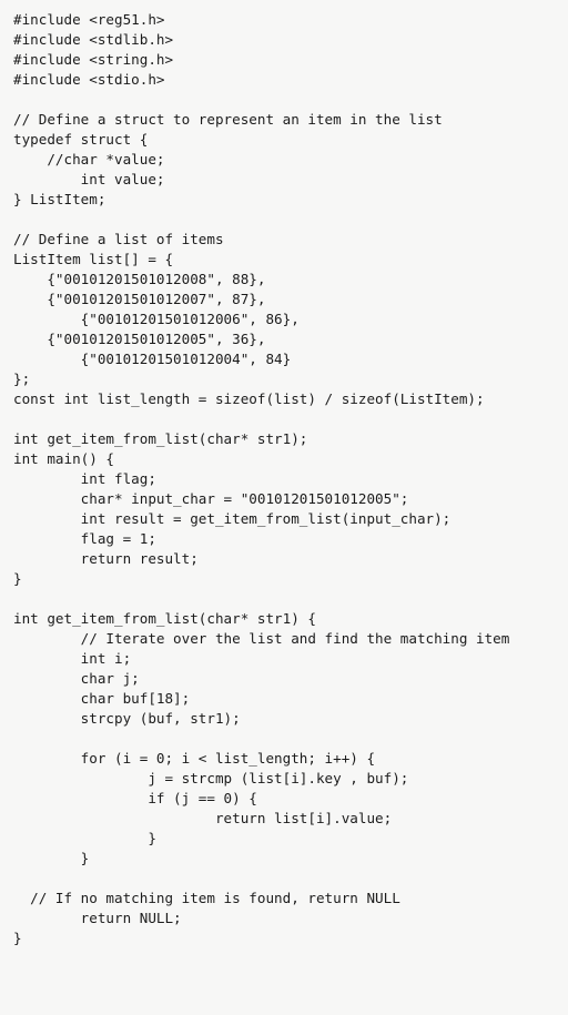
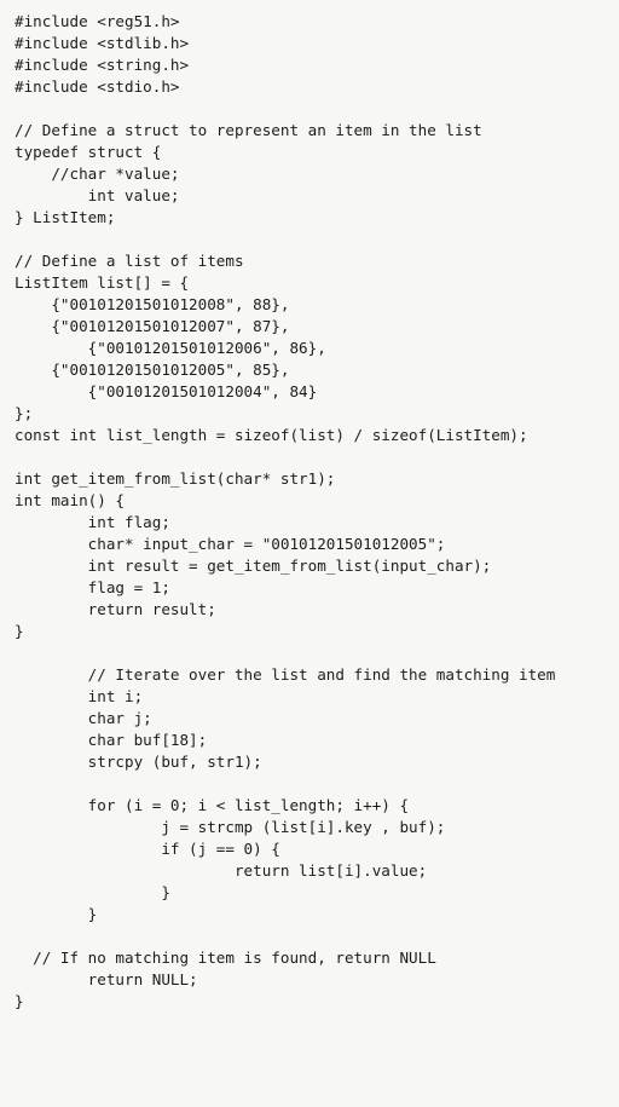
  #include <reg51.h>
  #include <stdlib.h>
  #include <string.h>
  #include <stdio.h>
  // Define a struct to represent an item in the list
  typedef struct {
  //char *value;
  int value;
  } ListItem;
  // Define a list of items
  ListItem list[] = {
  {"00101201501012008", 88},
  {"00101201501012007", 87},
  {"00101201501012006", 86},
- {"00101201501012005", 36},
+ {"00101201501012005", 85},
  {"00101201501012004", 84}
  };
  const int list_length = sizeof(list) / sizeof(ListItem);
  int get_item_from_list(char* str1);
  int main() {
  int flag;
  char* input_char = "00101201501012005";
  int result = get_item_from_list(input_char);
  flag = 1;
  return result;
  }
- int get_item_from_list(char* str1) {
  // Iterate over the list and find the matching item
  int i;
  char j;
  char buf[18];
  strcpy (buf, str1);
  for (i = 0; i < list_length; i++) {
  j = strcmp (list[i].key , buf);
  if (j == 0) {
  return list[i].value;
  }
  }
  // If no matching item is found, return NULL
  return NULL;
  }
